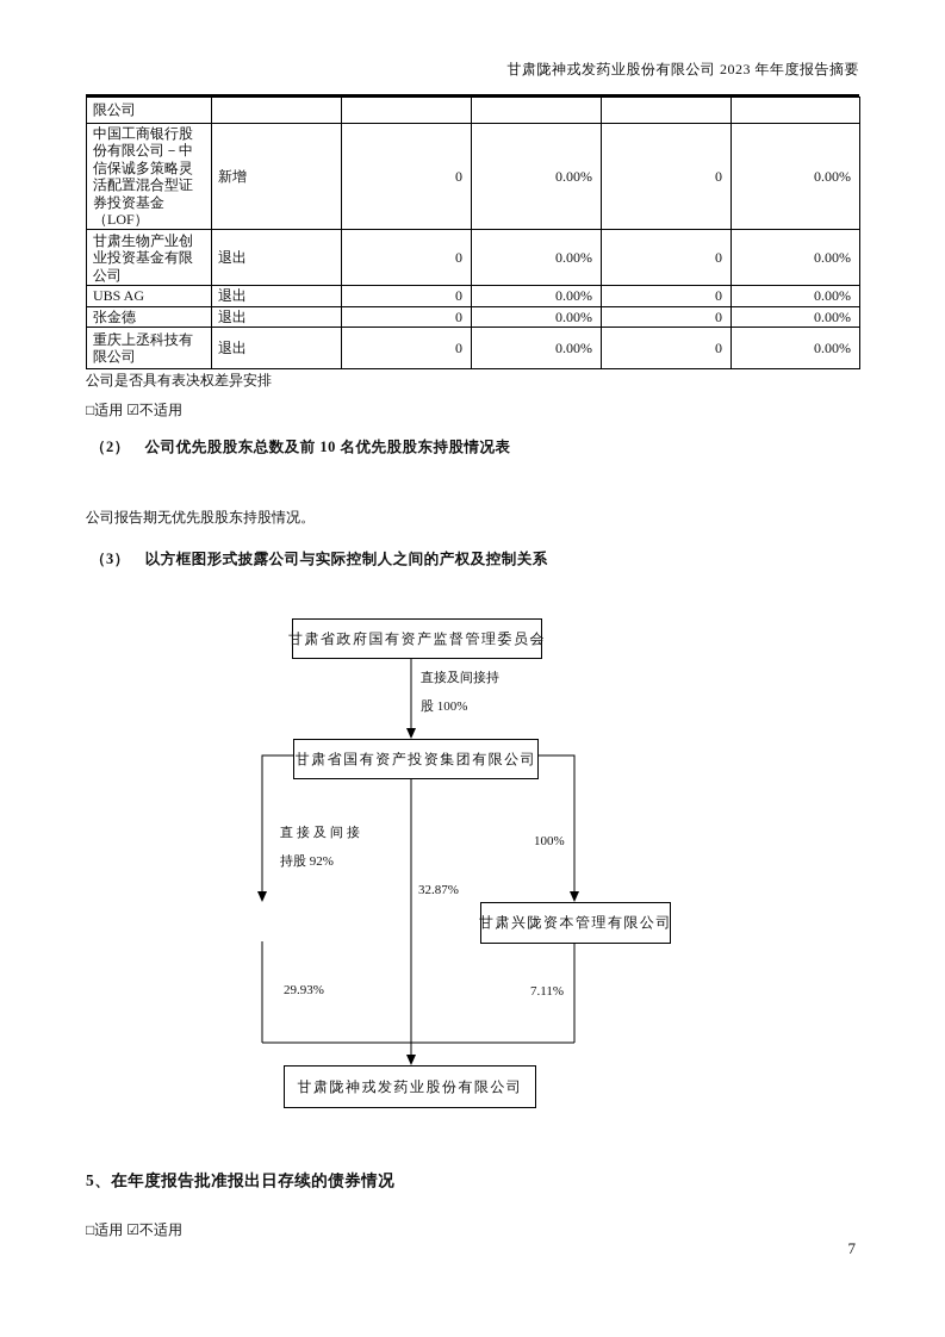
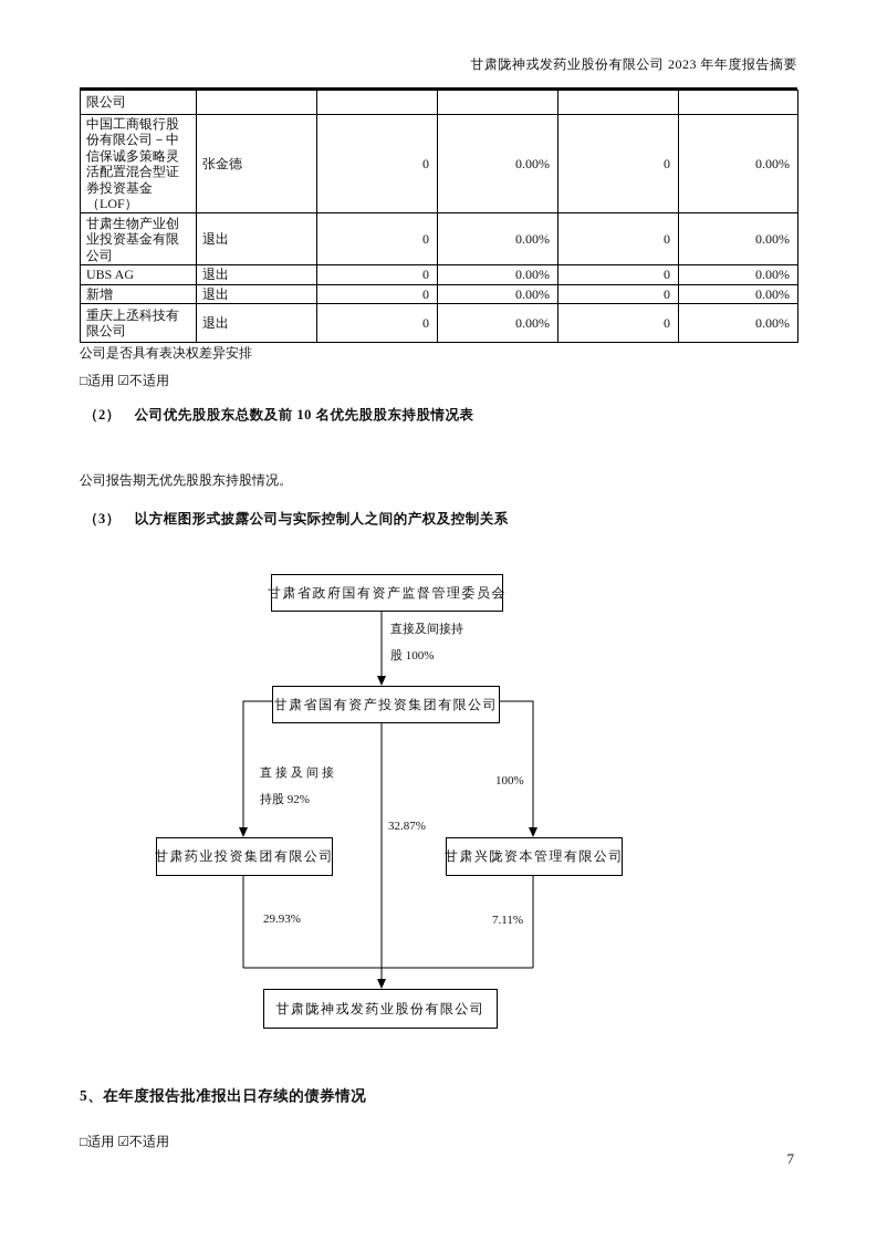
  甘肃陇神戎发药业股份有限公司 2023 年年度报告摘要
  限公司
- 中国工商银行股份有限公司－中信保诚多策略灵活配置混合型证券投资基金（LOF）	新增	0	0.00%	0	0.00%
+ 中国工商银行股份有限公司－中信保诚多策略灵活配置混合型证券投资基金（LOF）	张金德	0	0.00%	0	0.00%
  甘肃生物产业创业投资基金有限公司	退出	0	0.00%	0	0.00%
  UBS AG	退出	0	0.00%	0	0.00%
- 张金德	退出	0	0.00%	0	0.00%
+ 新增	退出	0	0.00%	0	0.00%
  重庆上丞科技有限公司	退出	0	0.00%	0	0.00%
  公司是否具有表决权差异安排
  □适用 ☑不适用
  （2） 公司优先股股东总数及前 10 名优先股股东持股情况表
  公司报告期无优先股股东持股情况。
  （3） 以方框图形式披露公司与实际控制人之间的产权及控制关系
  甘肃省政府国有资产监督管理委员会
  甘肃省国有资产投资集团有限公司
+ 甘肃药业投资集团有限公司
  甘肃兴陇资本管理有限公司
  甘肃陇神戎发药业股份有限公司
  直接及间接持
  股 100%
  直接及间接
  持股 92%
  100%
  32.87%
  29.93%
  7.11%
  5、在年度报告批准报出日存续的债券情况
  □适用 ☑不适用
  7
